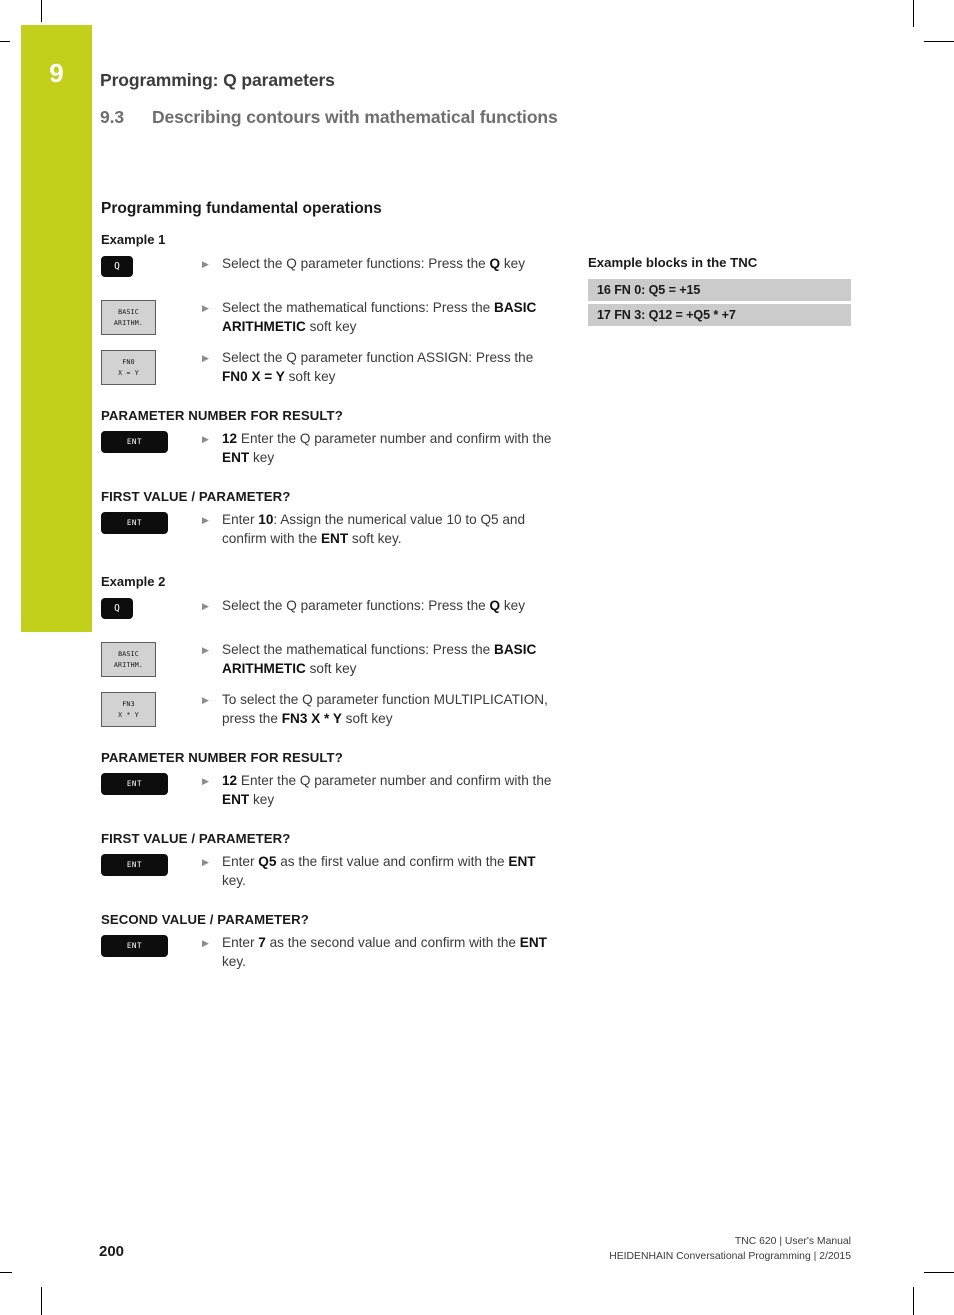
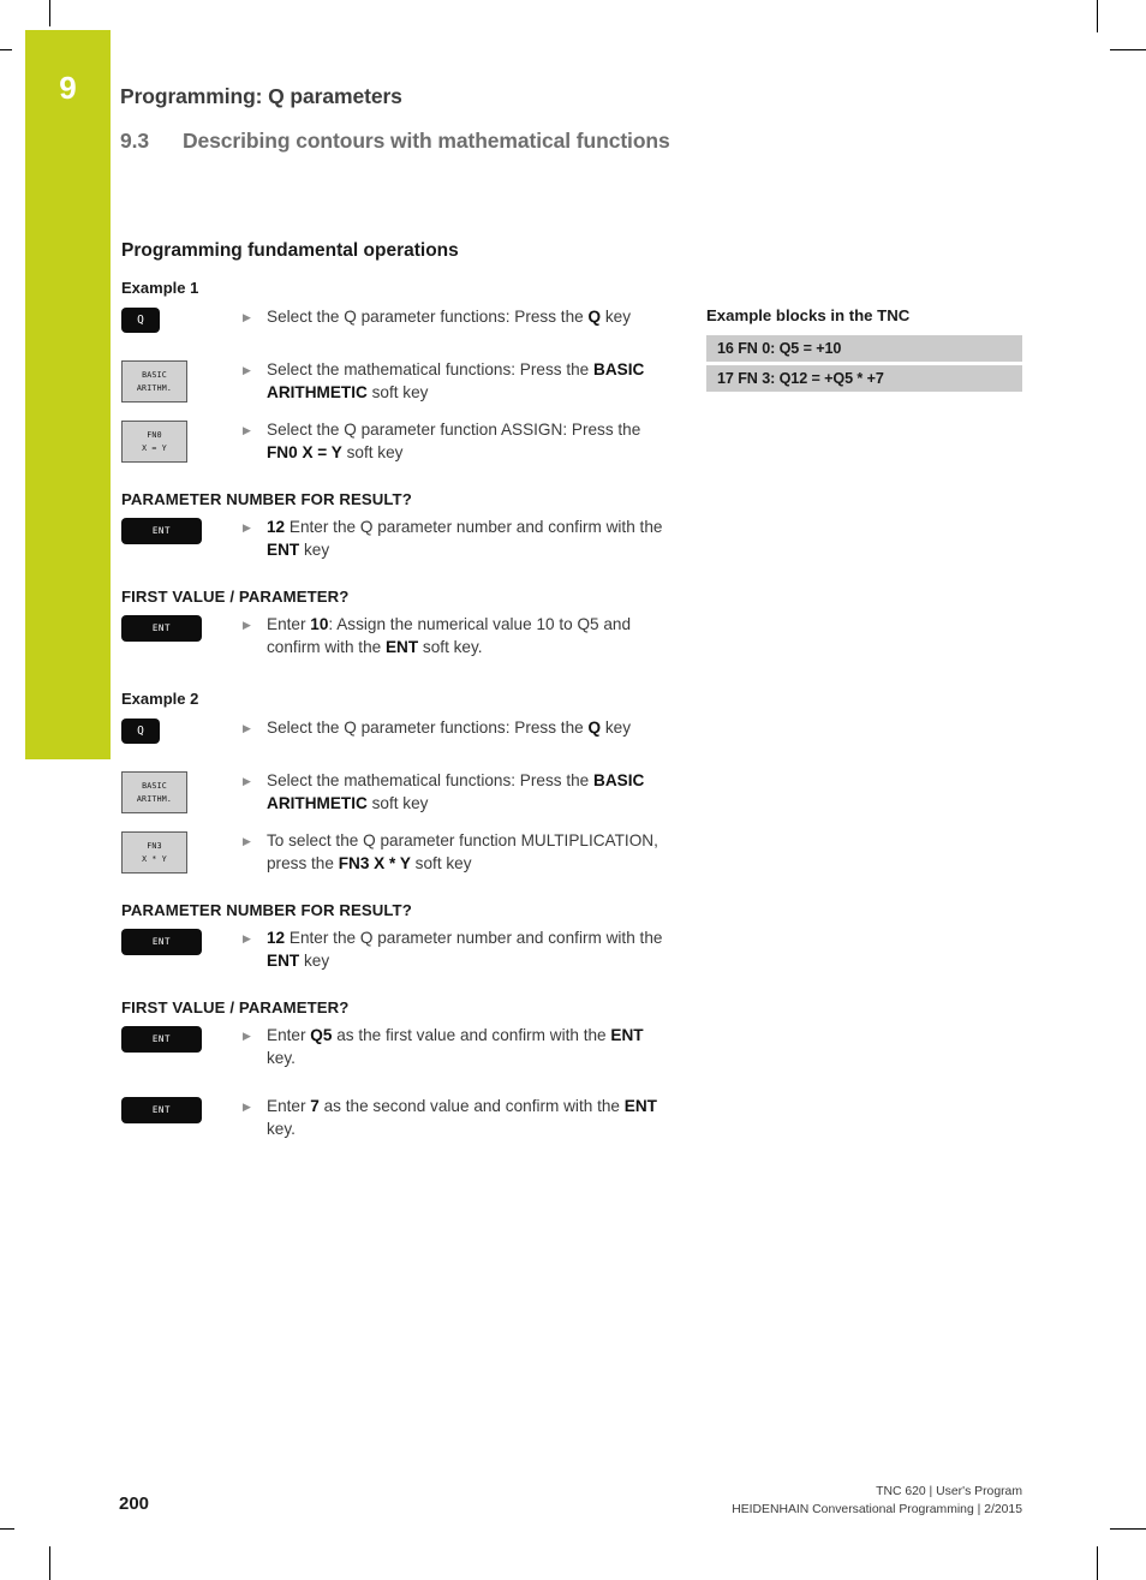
  9
  Programming: Q parameters
  9.3
  Describing contours with mathematical functions
  Programming fundamental operations
  Example 1
  Q
  ▶
  Select the Q parameter functions: Press the Q key
  BASIC
  ARITHM.
  ▶
  Select the mathematical functions: Press the BASIC ARITHMETIC soft key
  FN0
  X = Y
  ▶
  Select the Q parameter function ASSIGN: Press the FN0 X = Y soft key
  PARAMETER NUMBER FOR RESULT?
  ENT
  ▶
  12 Enter the Q parameter number and confirm with the ENT key
  FIRST VALUE / PARAMETER?
  ENT
  ▶
  Enter 10: Assign the numerical value 10 to Q5 and confirm with the ENT soft key.
  Example 2
  Q
  ▶
  Select the Q parameter functions: Press the Q key
  BASIC
  ARITHM.
  ▶
  Select the mathematical functions: Press the BASIC ARITHMETIC soft key
  FN3
  X * Y
  ▶
  To select the Q parameter function MULTIPLICATION, press the FN3 X * Y soft key
  PARAMETER NUMBER FOR RESULT?
  ENT
  ▶
  12 Enter the Q parameter number and confirm with the ENT key
  FIRST VALUE / PARAMETER?
  ENT
  ▶
  Enter Q5 as the first value and confirm with the ENT key.
- SECOND VALUE / PARAMETER?
  ENT
  ▶
  Enter 7 as the second value and confirm with the ENT key.
  Example blocks in the TNC
- 16 FN 0: Q5 = +15
+ 16 FN 0: Q5 = +10
  17 FN 3: Q12 = +Q5 * +7
  200
- TNC 620 | User's Manual
+ TNC 620 | User's Program
  HEIDENHAIN Conversational Programming | 2/2015
